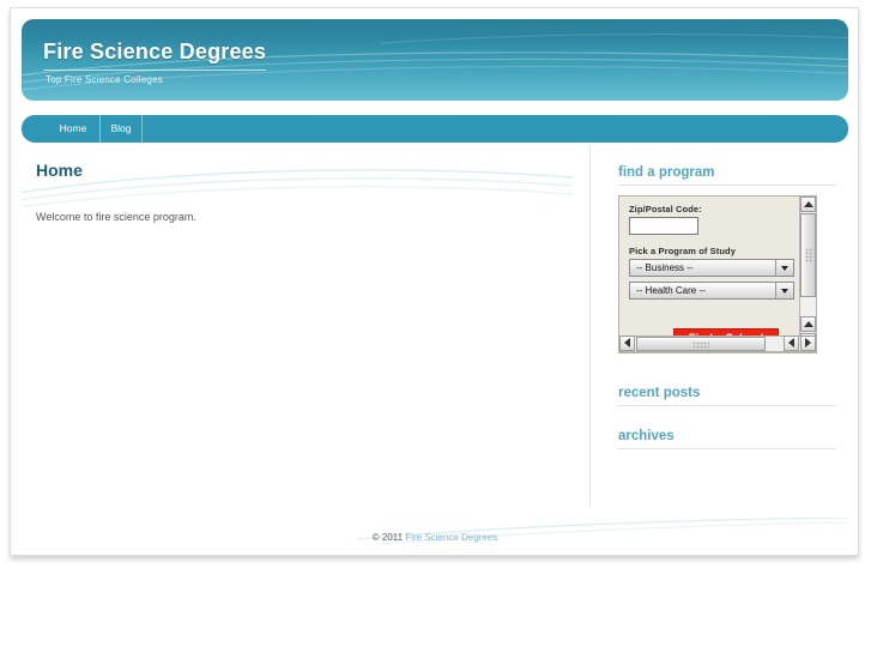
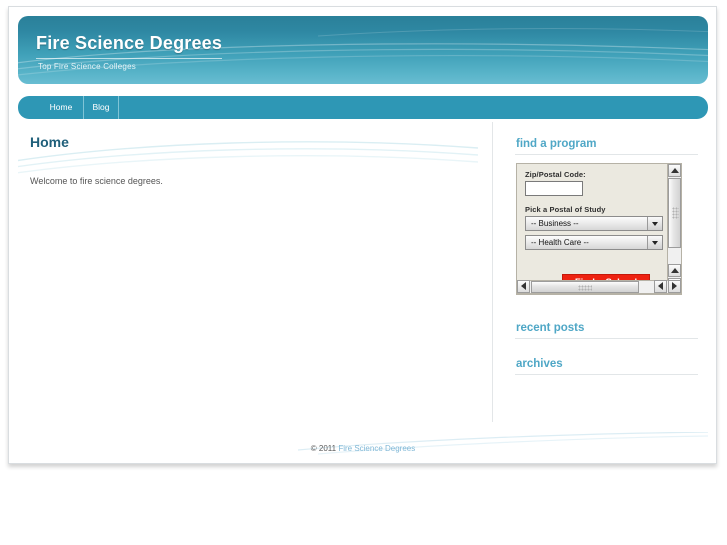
  Fire Science Degrees
  Top Fire Science Colleges
  Home
  Blog
  Home
- Welcome to fire science program.
+ Welcome to fire science degrees.
  find a program
  Zip/Postal Code:
- Pick a Program of Study
+ Pick a Postal of Study
  -- Business --
  -- Health Care --
  recent posts
  archives
  © 2011 Fire Science Degrees
